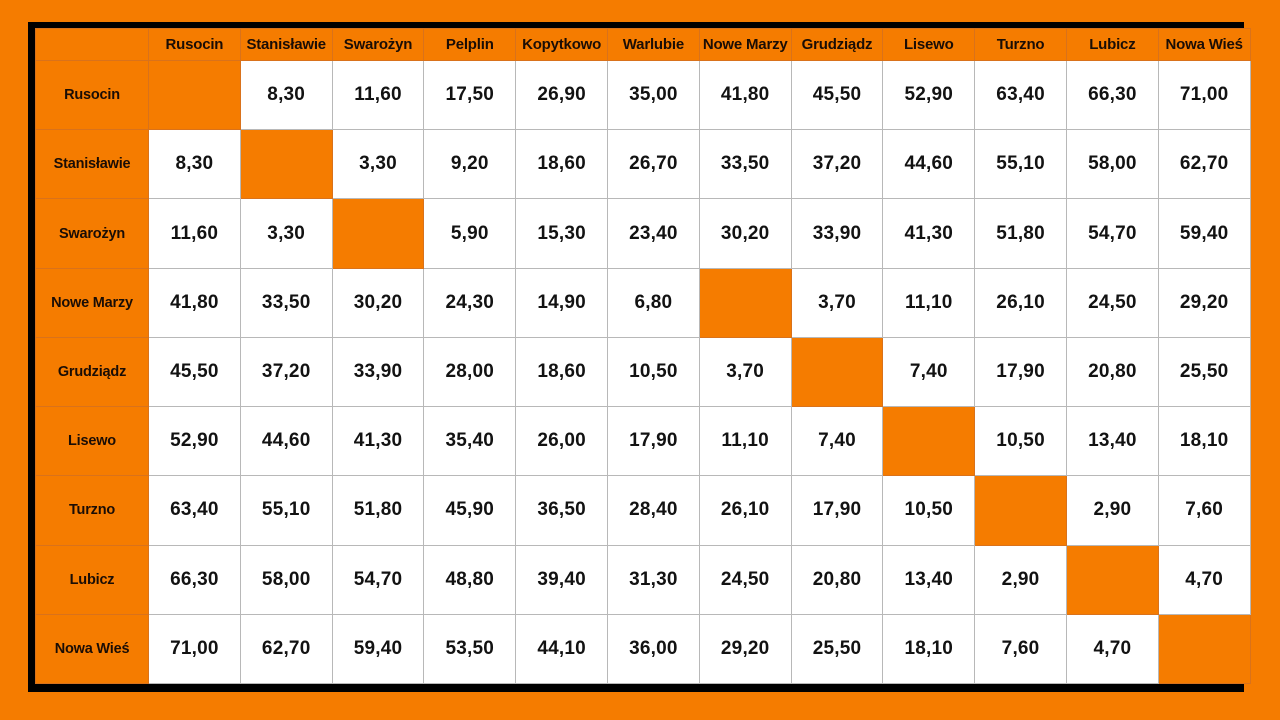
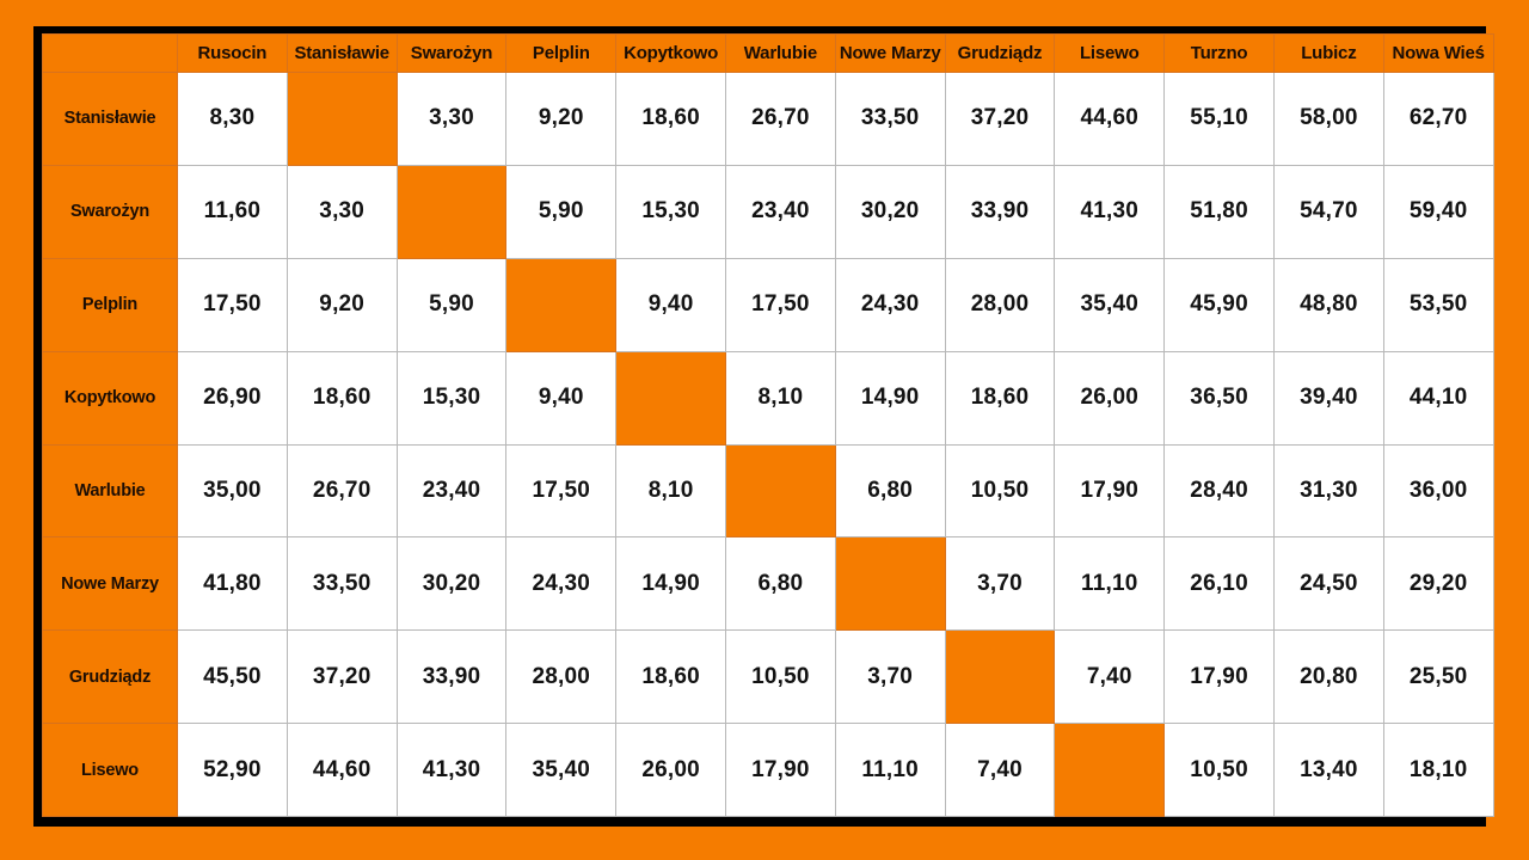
  	Rusocin	Stanisławie	Swarożyn	Pelplin	Kopytkowo	Warlubie	Nowe Marzy	Grudziądz	Lisewo	Turzno	Lubicz	Nowa Wieś
- Rusocin		8,30	11,60	17,50	26,90	35,00	41,80	45,50	52,90	63,40	66,30	71,00
  Stanisławie	8,30		3,30	9,20	18,60	26,70	33,50	37,20	44,60	55,10	58,00	62,70
  Swarożyn	11,60	3,30		5,90	15,30	23,40	30,20	33,90	41,30	51,80	54,70	59,40
+ Pelplin	17,50	9,20	5,90		9,40	17,50	24,30	28,00	35,40	45,90	48,80	53,50
+ Kopytkowo	26,90	18,60	15,30	9,40		8,10	14,90	18,60	26,00	36,50	39,40	44,10
+ Warlubie	35,00	26,70	23,40	17,50	8,10		6,80	10,50	17,90	28,40	31,30	36,00
  Nowe Marzy	41,80	33,50	30,20	24,30	14,90	6,80		3,70	11,10	26,10	24,50	29,20
  Grudziądz	45,50	37,20	33,90	28,00	18,60	10,50	3,70		7,40	17,90	20,80	25,50
  Lisewo	52,90	44,60	41,30	35,40	26,00	17,90	11,10	7,40		10,50	13,40	18,10
- Turzno	63,40	55,10	51,80	45,90	36,50	28,40	26,10	17,90	10,50		2,90	7,60
- Lubicz	66,30	58,00	54,70	48,80	39,40	31,30	24,50	20,80	13,40	2,90		4,70
- Nowa Wieś	71,00	62,70	59,40	53,50	44,10	36,00	29,20	25,50	18,10	7,60	4,70
